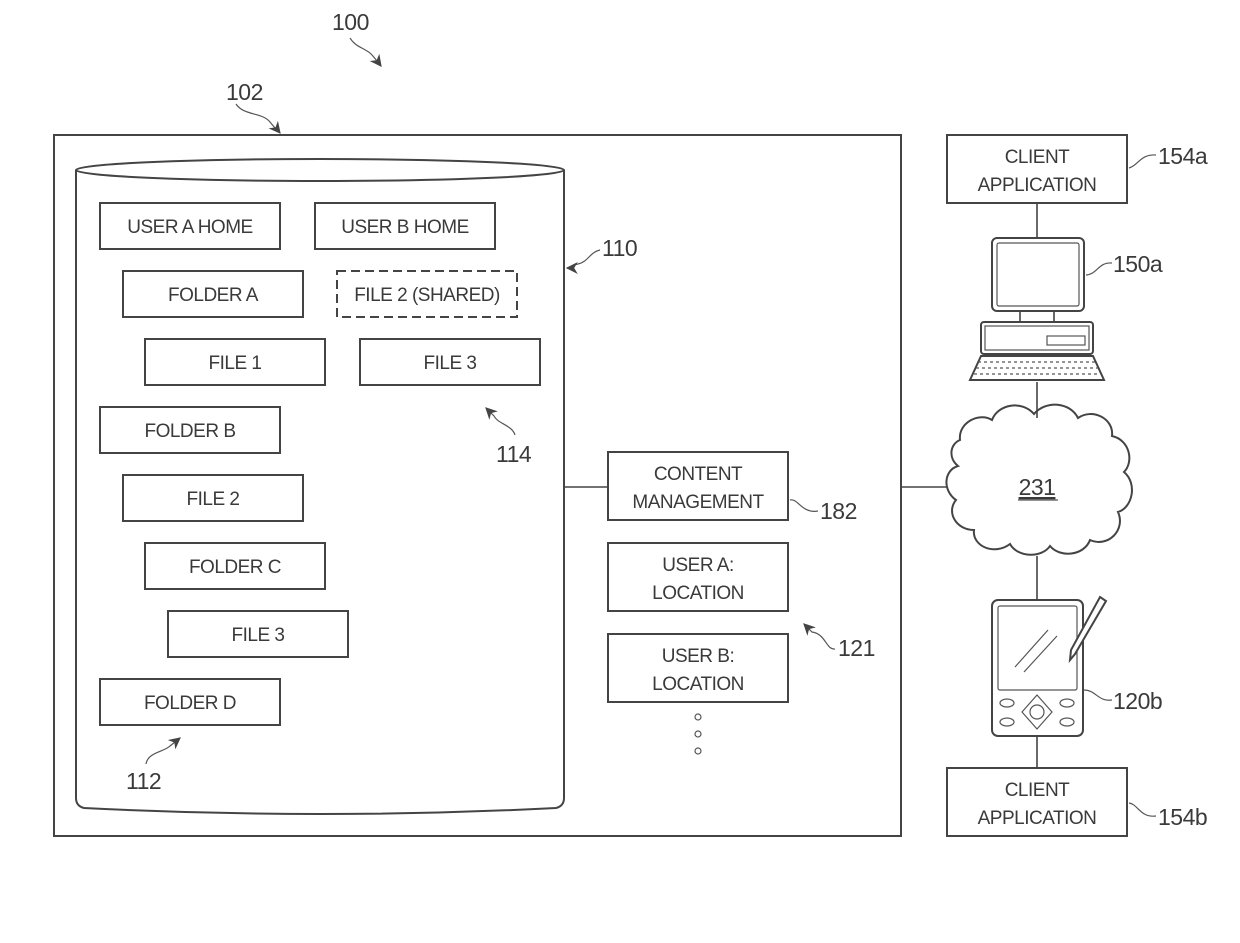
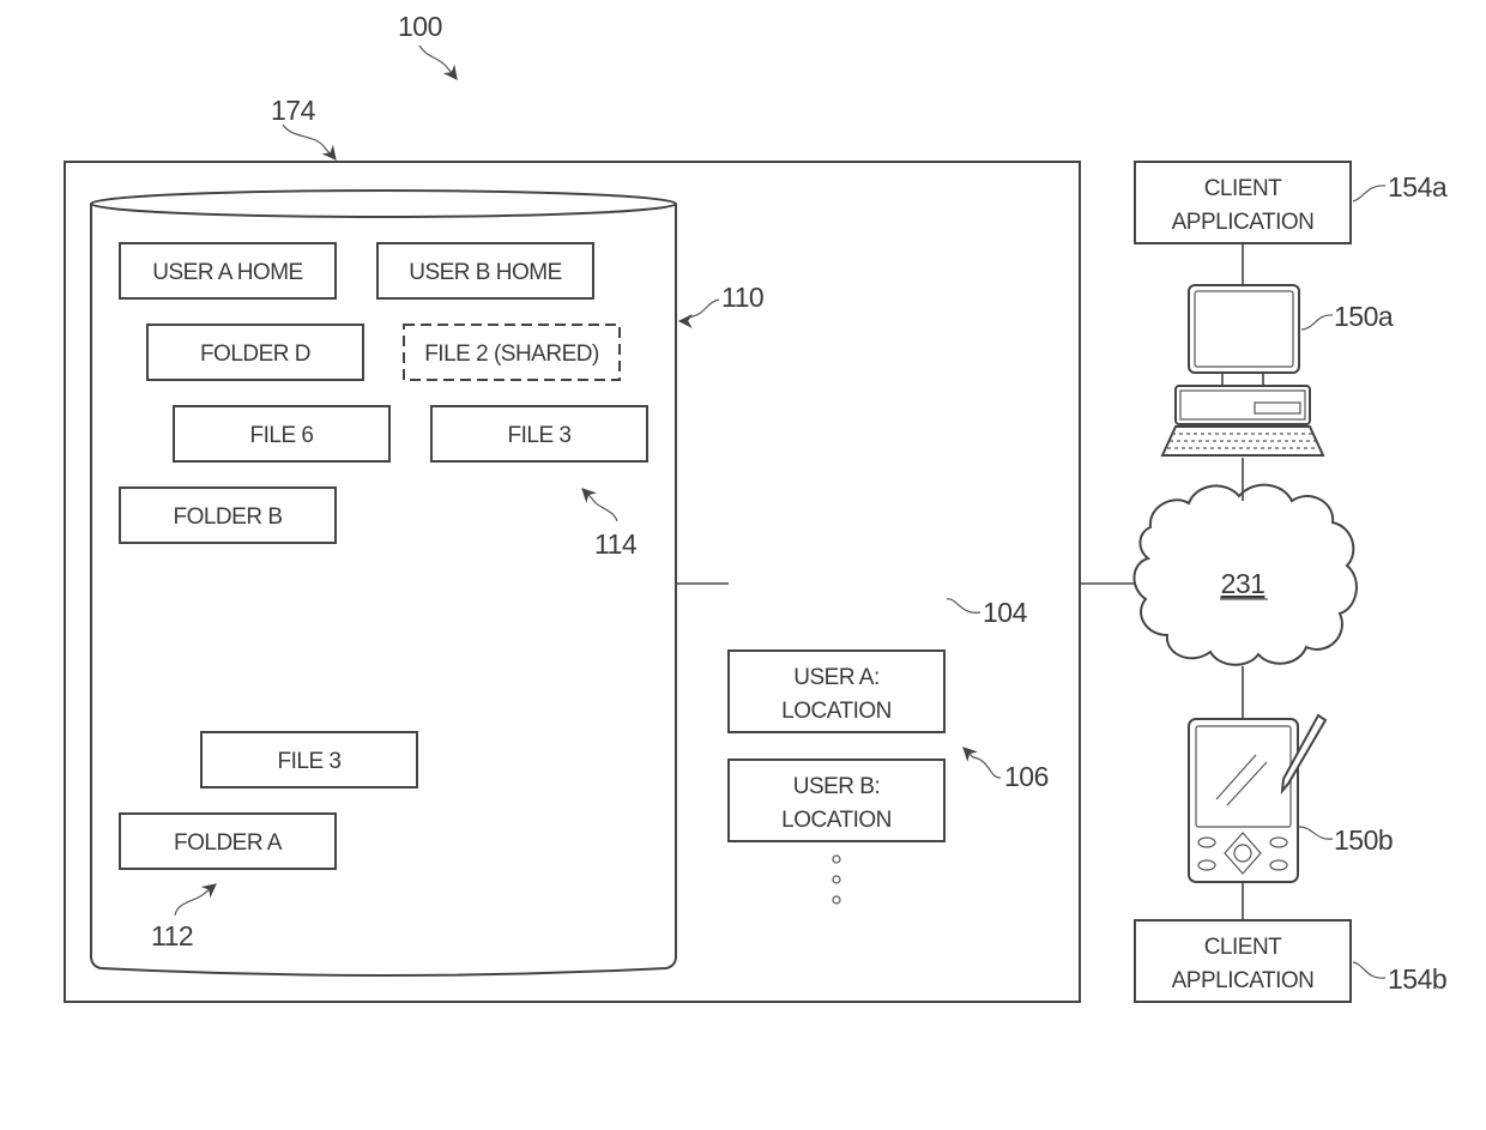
  100
- 102
+ 174
  110
  USER A HOME
  USER B HOME
- FOLDER A
+ FOLDER D
  FILE 2 (SHARED)
- FILE 1
+ FILE 6
  FILE 3
  FOLDER B
- FILE 2
- FOLDER C
  FILE 3
- FOLDER D
+ FOLDER A
  114
  112
- CONTENT
- MANAGEMENT
- 182
+ 104
  USER A:
  LOCATION
  USER B:
  LOCATION
- 121
+ 106
  231
  CLIENT
  APPLICATION
  154a
  150a
- 120b
+ 150b
  CLIENT
  APPLICATION
  154b
